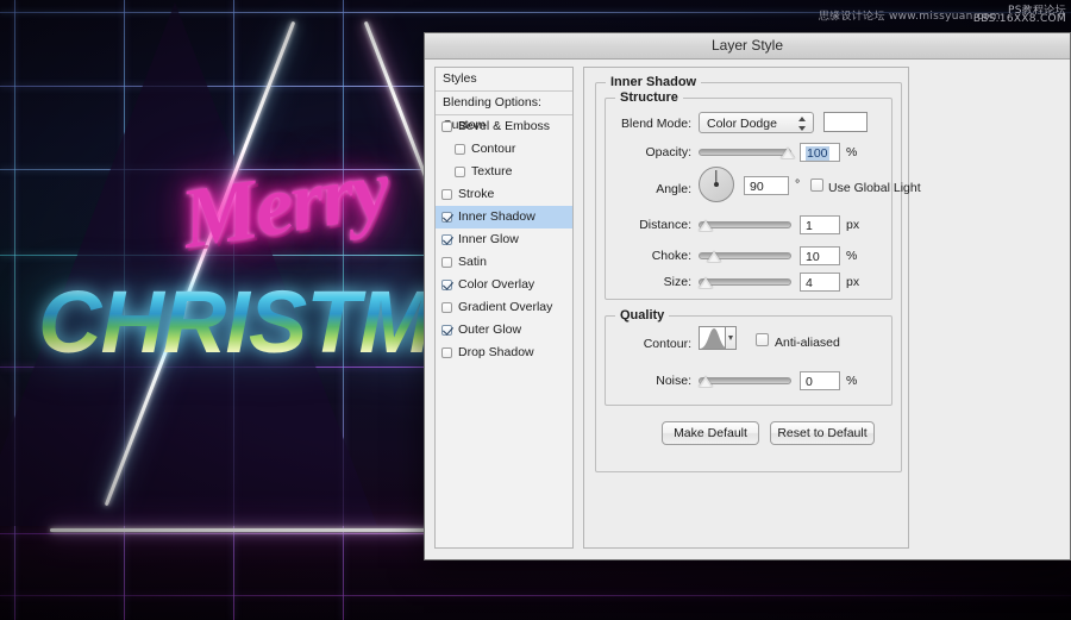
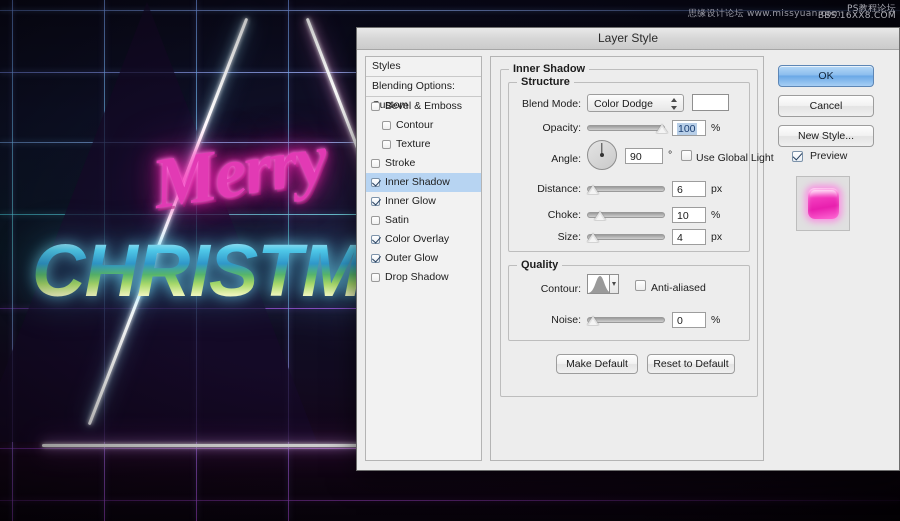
  思缘设计论坛 www.missyuan.com
  PS教程论坛
  BBS.16XX8.COM
  Layer Style
  Styles
  Blending Options: ustom
  Bevel & Emboss
  Contour
  Texture
  Stroke
  Inner Shadow
  Inner Glow
  Satin
  Color Overlay
- Gradient Overlay
  Outer Glow
  Drop Shadow
  Inner Shadow
  Structure
  Blend Mode:
  Color Dodge
  Opacity:
  100
  %
  Angle:
  90
  °
  Use Global Light
  Distance:
- 1
+ 6
  px
  Choke:
  10
  %
  Size:
  4
  px
  Quality
  Contour:
  Anti-aliased
  Noise:
  0
  %
  Make Default
  Reset to Default
+ OK
+ Cancel
+ New Style...
+ Preview
